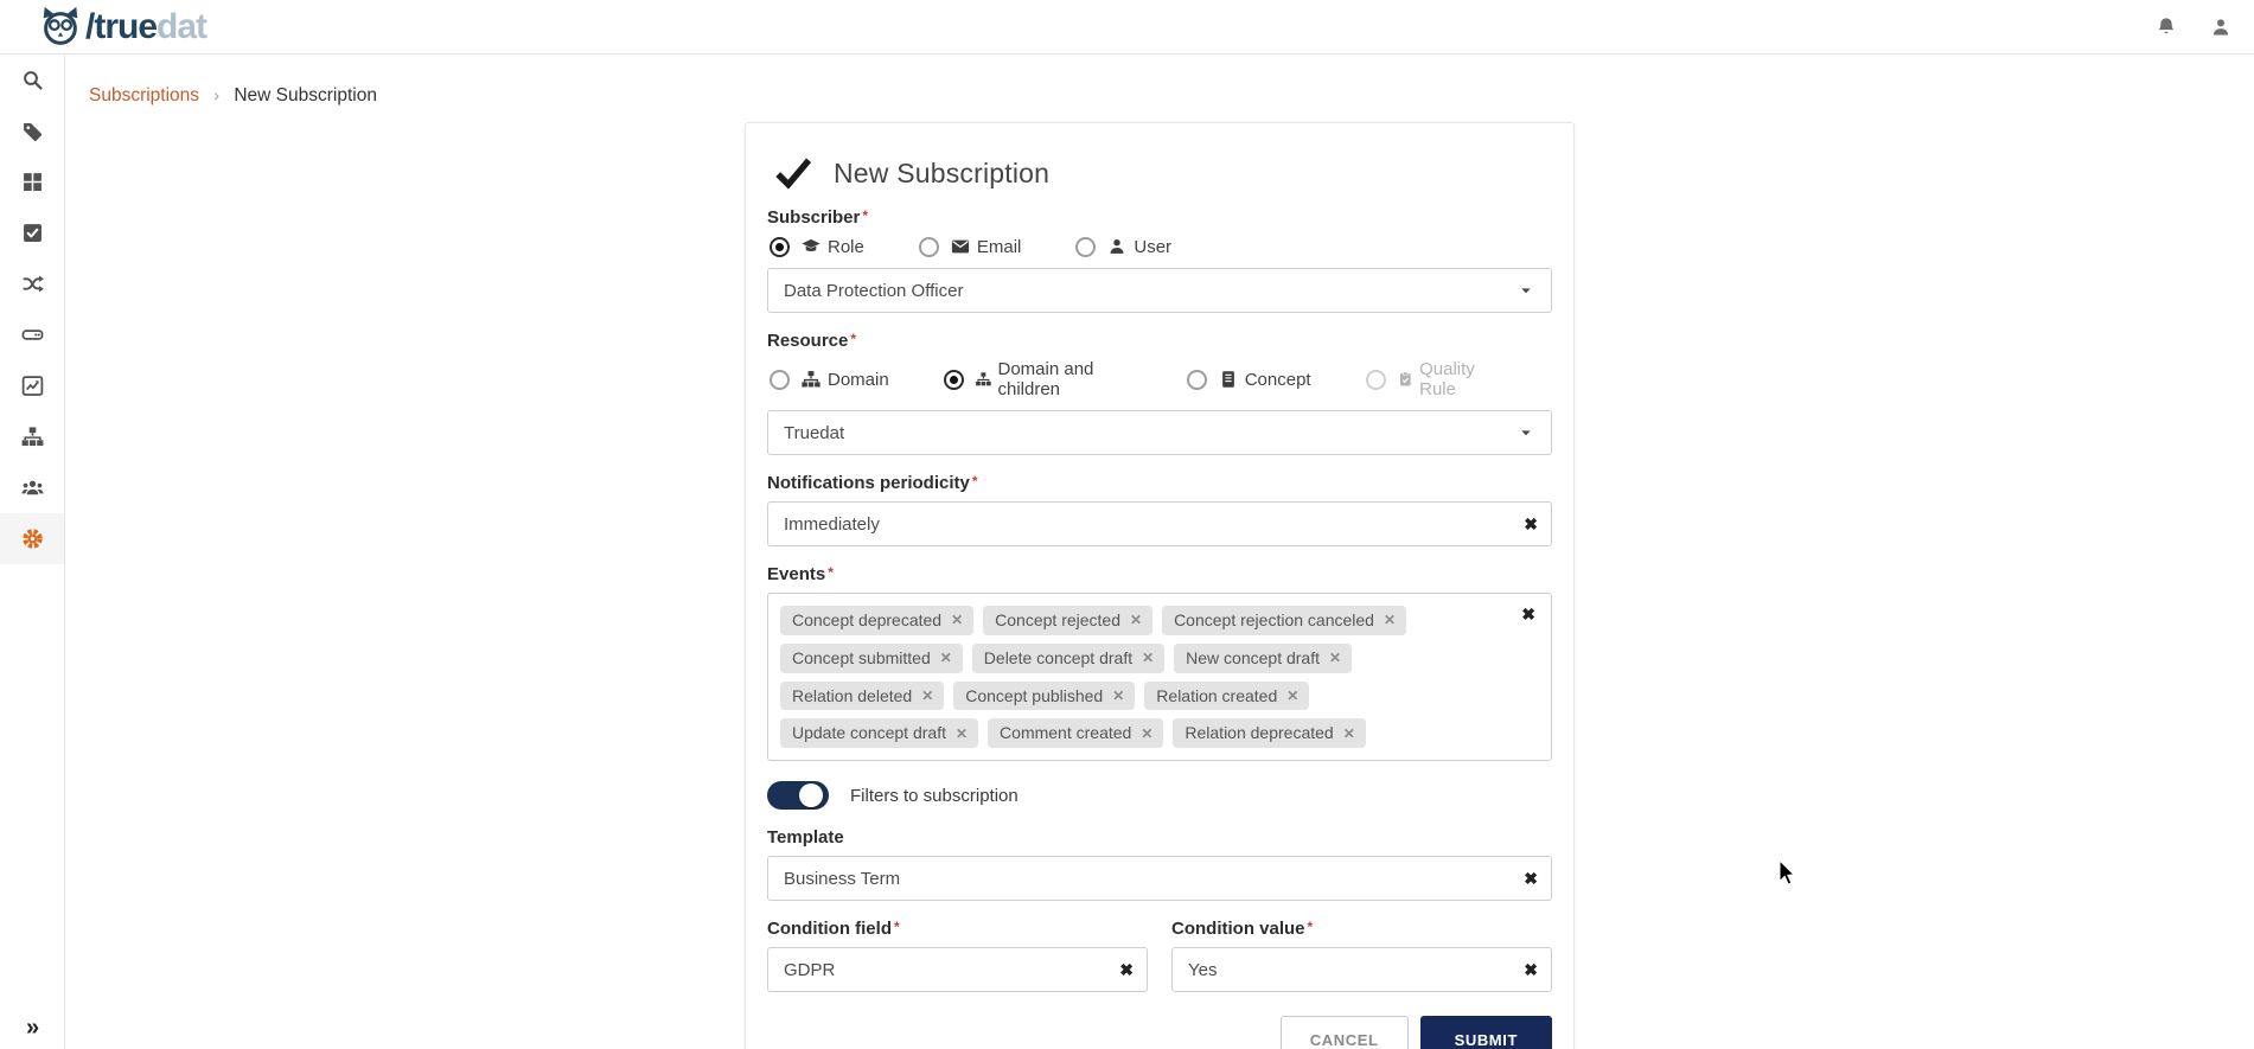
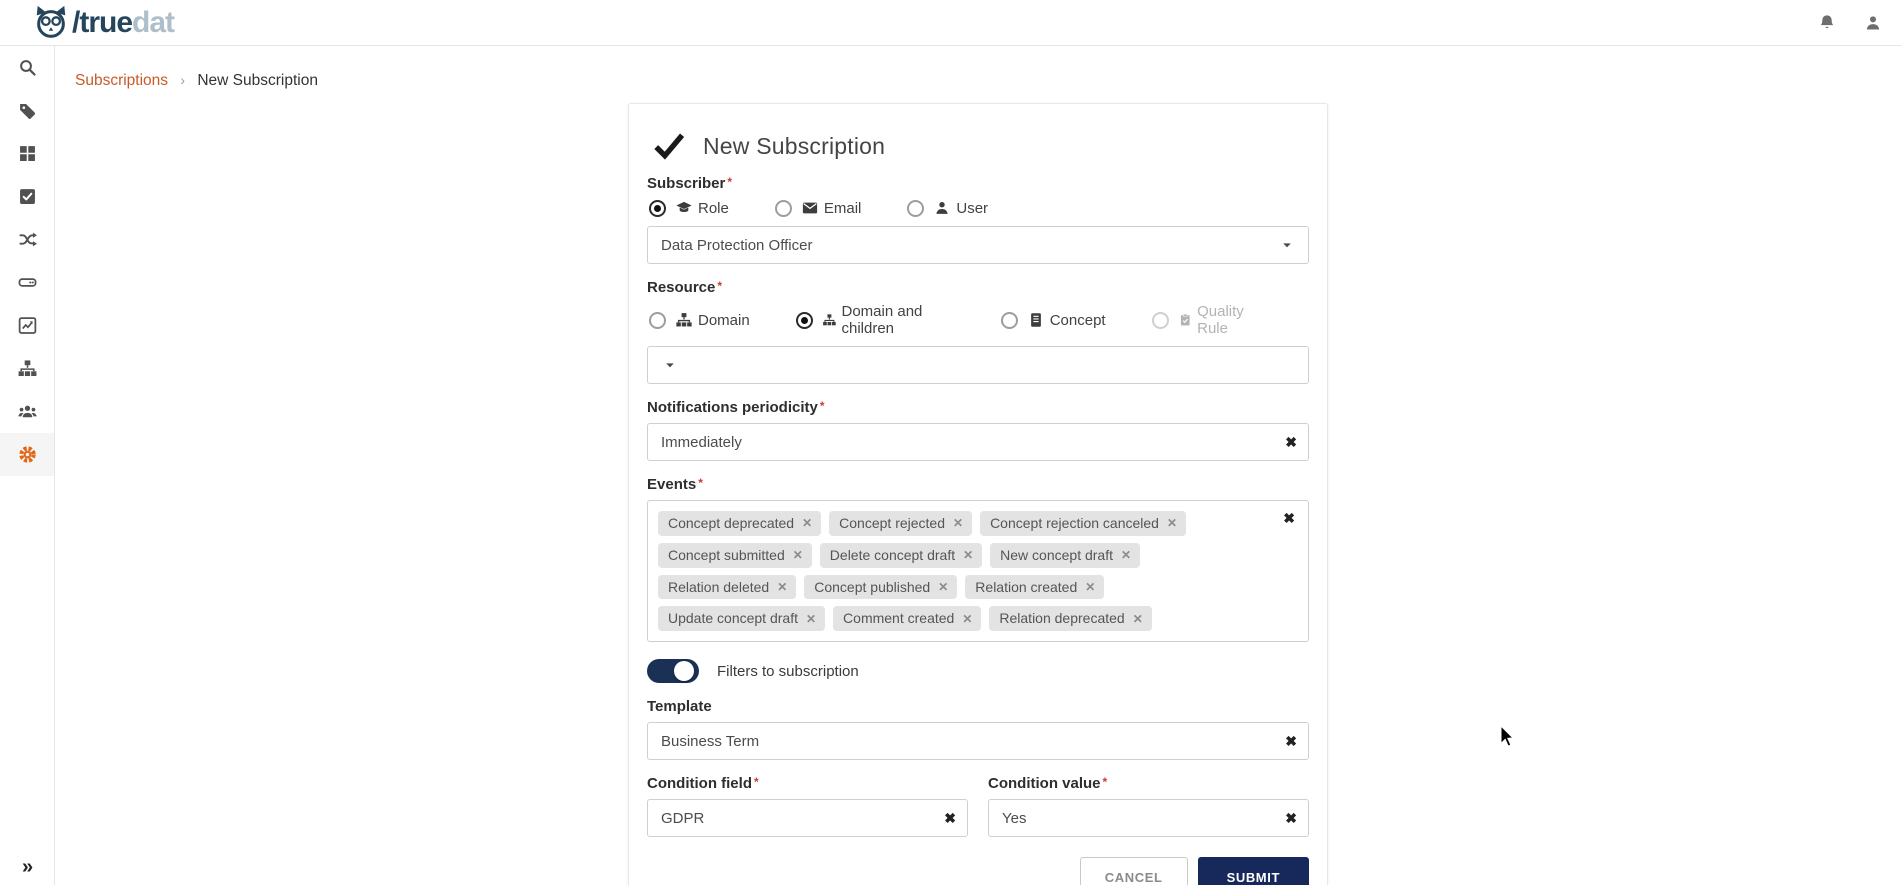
  /truedat
  »
  Subscriptions › New Subscription
  New Subscription
  Subscriber *
  Role
  Email
  User
  Data Protection Officer
  Resource *
  Domain
  Domain and children
  Concept
  Quality Rule
- Truedat
  Notifications periodicity *
  Immediately
  ✖
  Events *
  Concept deprecated
  ✕
  Concept rejected
  ✕
  Concept rejection canceled
  ✕
  Concept submitted
  ✕
  Delete concept draft
  ✕
  New concept draft
  ✕
  Relation deleted
  ✕
  Concept published
  ✕
  Relation created
  ✕
  Update concept draft
  ✕
  Comment created
  ✕
  Relation deprecated
  ✕
  ✖
  Filters to subscription
  Template
  Business Term
  ✖
  Condition field *
  GDPR
  ✖
  Condition value *
  Yes
  ✖
  CANCEL
  SUBMIT
